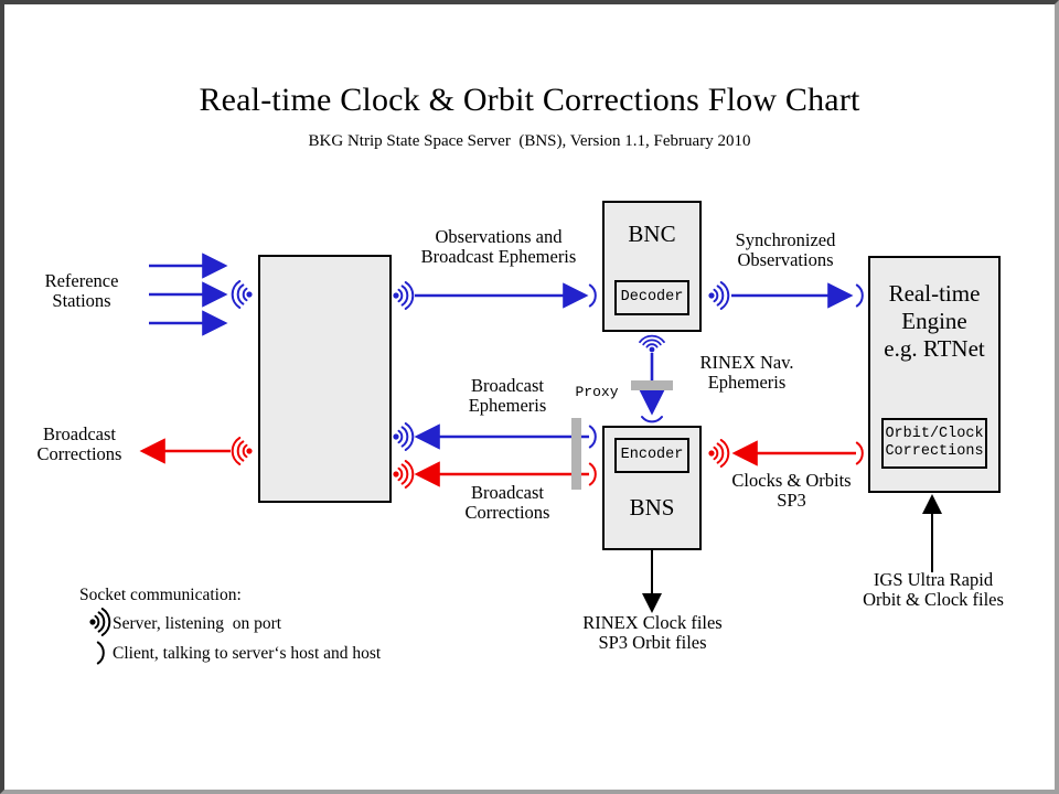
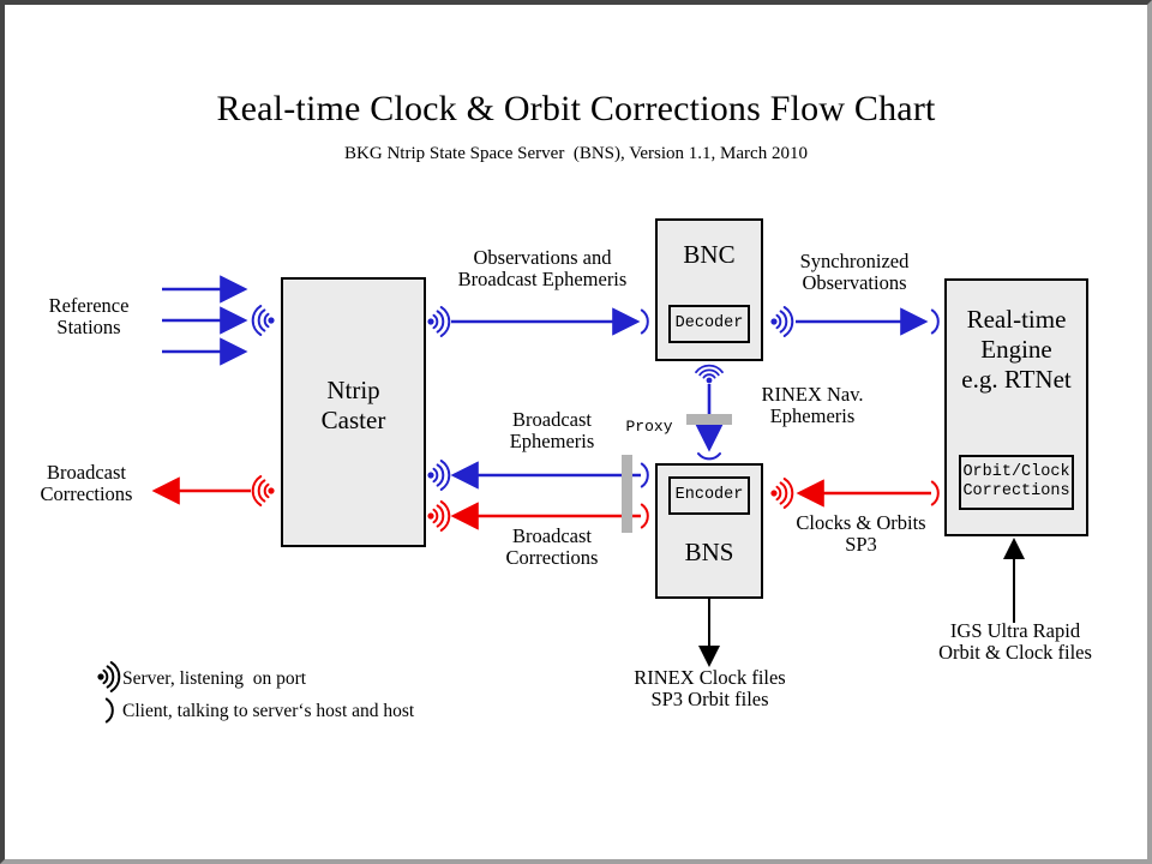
+ Ntrip
+ Caster
  BNC
  Decoder
  Encoder
  BNS
  Real-time
  Engine
  e.g. RTNet
  Orbit/Clock
  Corrections
  Real-time Clock & Orbit Corrections Flow Chart
- BKG Ntrip State Space Server (BNS), Version 1.1, February 2010
+ BKG Ntrip State Space Server (BNS), Version 1.1, March 2010
  Reference
  Stations
  Broadcast
  Corrections
  Observations and
  Broadcast Ephemeris
  Synchronized
  Observations
  RINEX Nav.
  Ephemeris
  Broadcast
  Ephemeris
  Broadcast
  Corrections
  Clocks & Orbits
  SP3
  RINEX Clock files
  SP3 Orbit files
  IGS Ultra Rapid
  Orbit & Clock files
  Proxy
- Socket communication:
  Server, listening on port
  Client, talking to server‘s host and host
